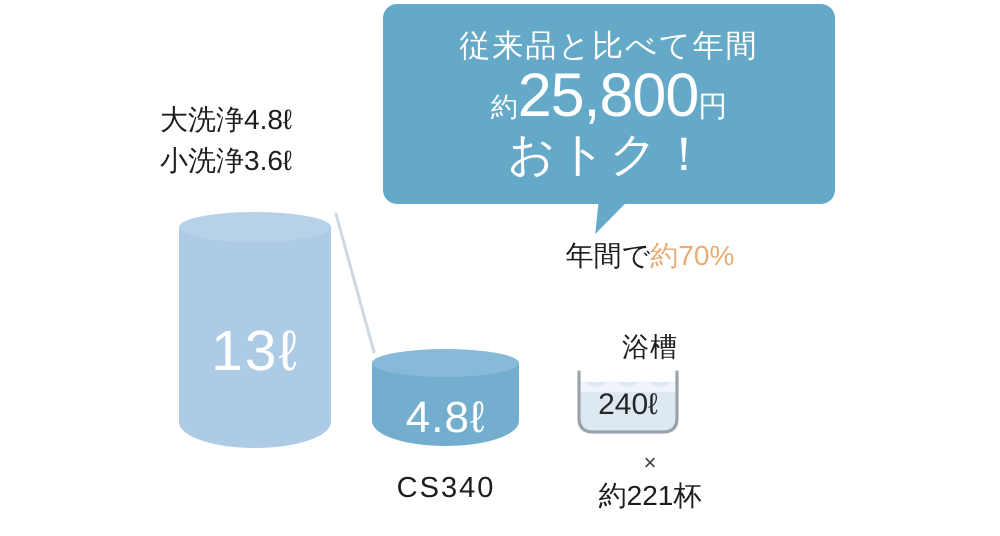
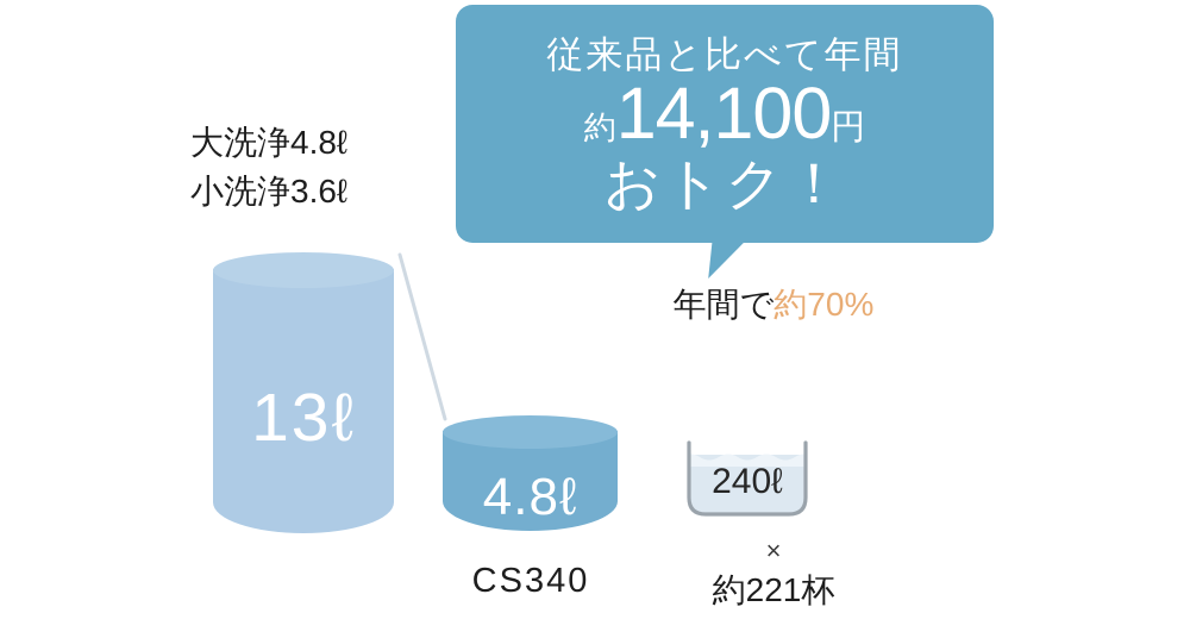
  従来品と比べて年間
  約
- 25,800
+ 14,100
  円
  おトク！
  大洗浄4.8ℓ
  小洗浄3.6ℓ
  13ℓ
  4.8ℓ
  CS340
  年間で約70%
- 浴槽
  240ℓ
  ×
  約221杯
